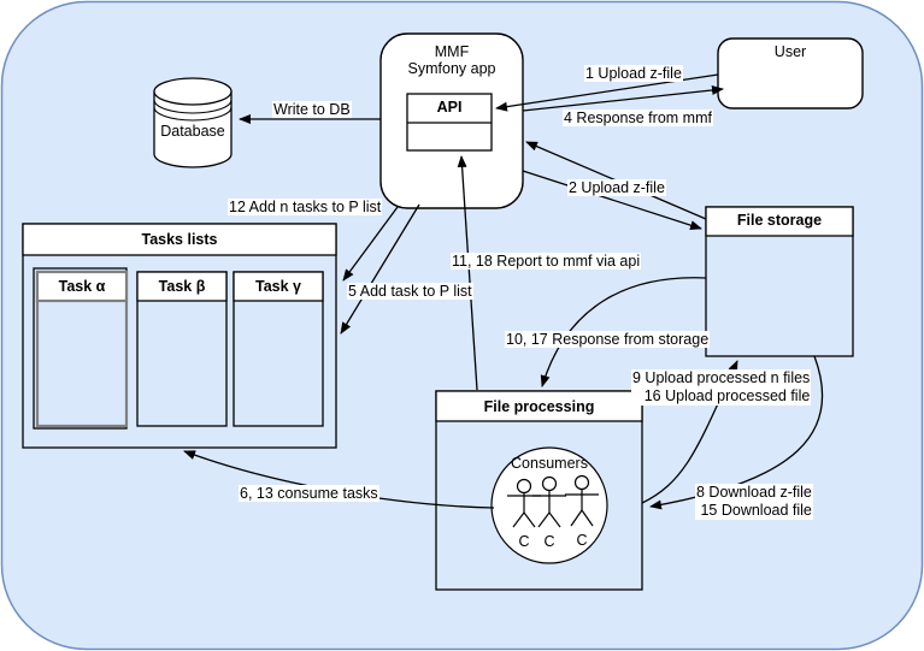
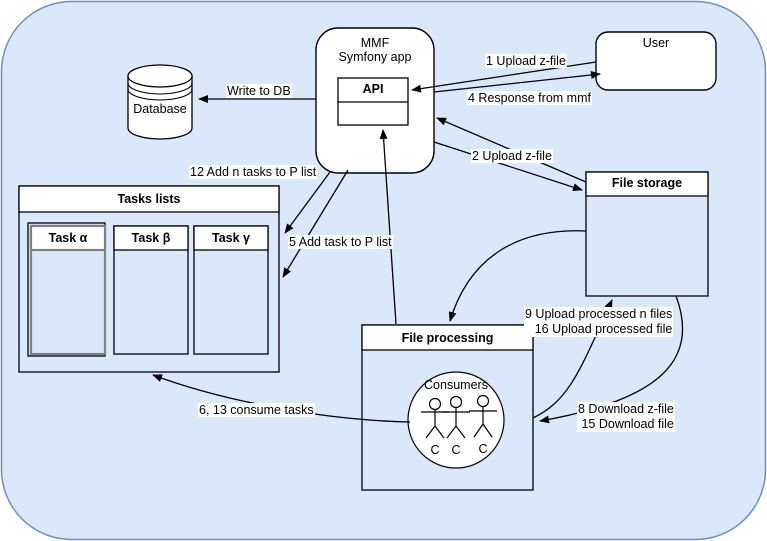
  MMF
  Symfony app
  API
  User
  Database
  File storage
  File processing
  Consumers
  C
  C
  C
  Tasks lists
  Task α
  Task β
  Task γ
  Write to DB
  1 Upload z-file
  4 Response from mmf
  2 Upload z-file
  12 Add n tasks to P list
  5 Add task to P list
- 11, 18 Report to mmf via api
- 10, 17 Response from storage
  9 Upload processed n files
  16 Upload processed file
  8 Download z-file
  15 Download file
  6, 13 consume tasks
